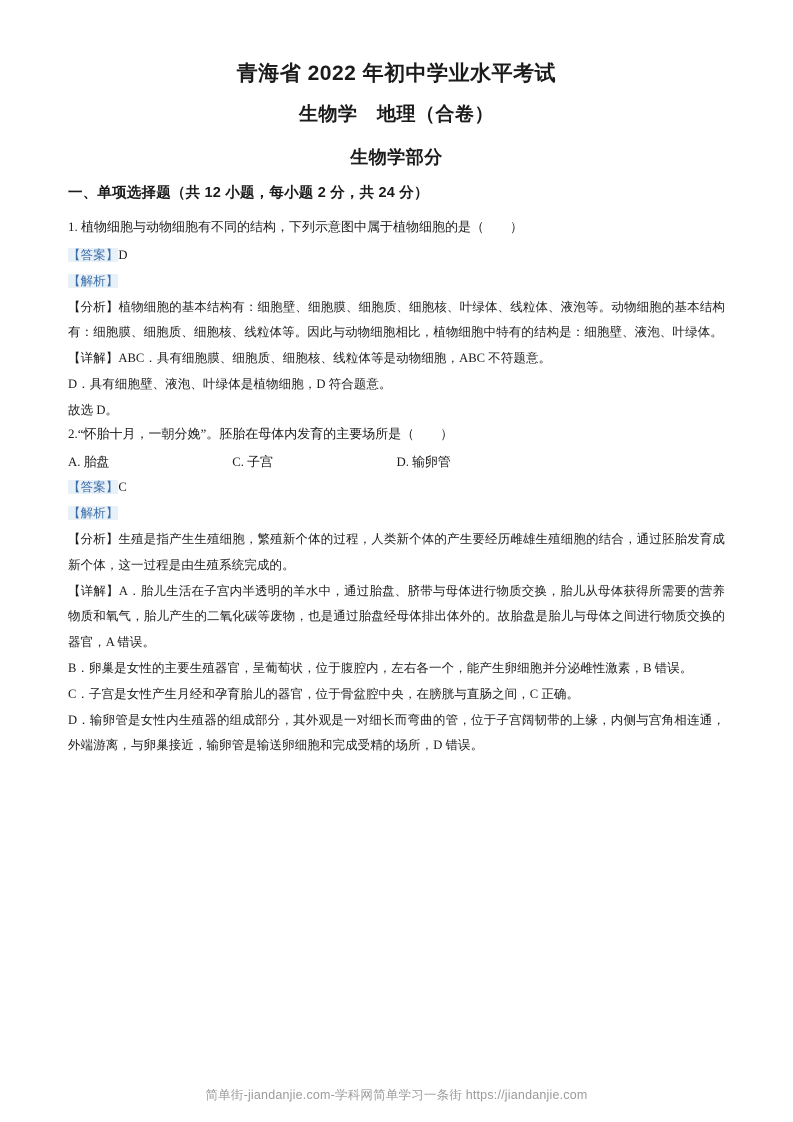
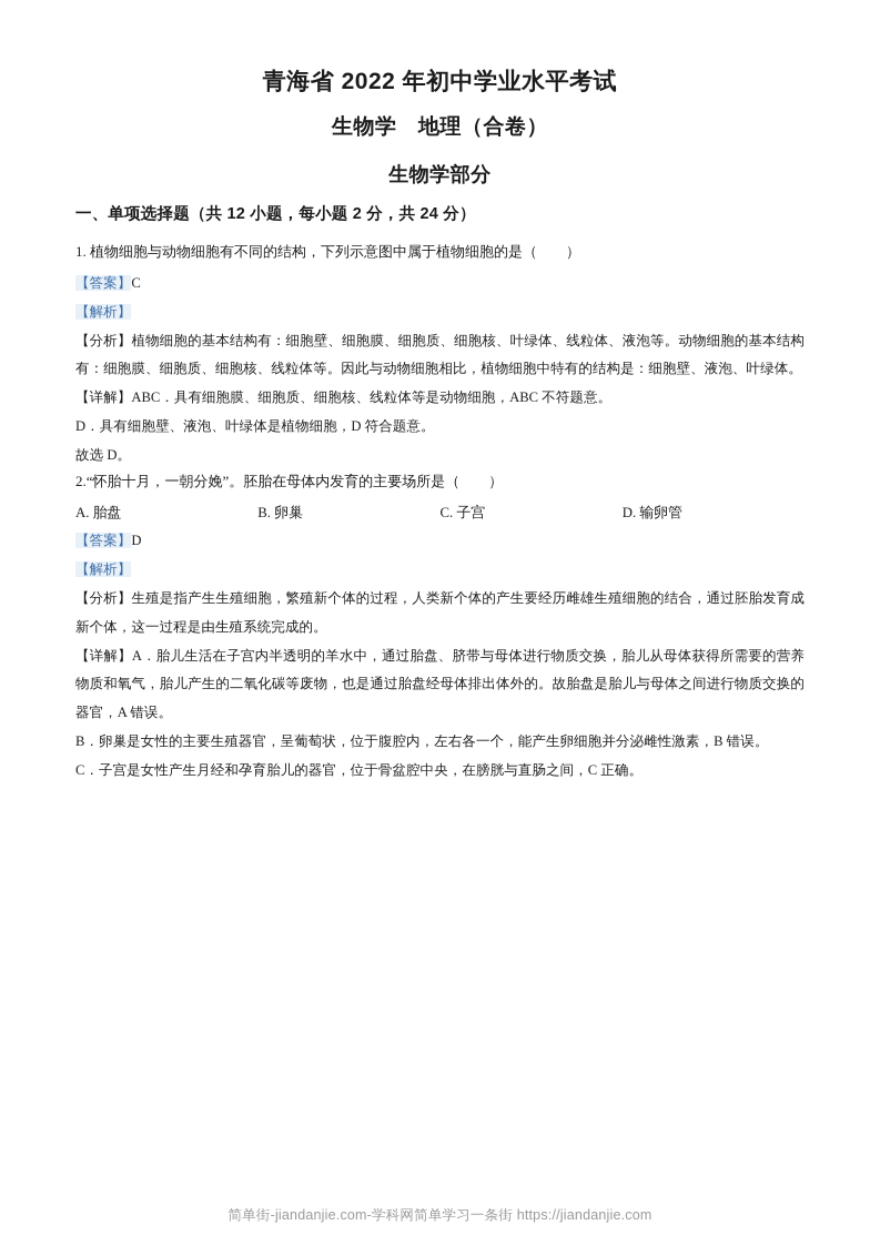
  青海省 2022 年初中学业水平考试
  生物学 地理（合卷）
  生物学部分
  一、单项选择题（共 12 小题，每小题 2 分，共 24 分）
  1. 植物细胞与动物细胞有不同的结构，下列示意图中属于植物细胞的是（ ）
- 【答案】D
+ 【答案】C
  【解析】
  【分析】植物细胞的基本结构有：细胞壁、细胞膜、细胞质、细胞核、叶绿体、线粒体、液泡等。动物细胞的基本结构有：细胞膜、细胞质、细胞核、线粒体等。因此与动物细胞相比，植物细胞中特有的结构是：细胞壁、液泡、叶绿体。
  【详解】ABC．具有细胞膜、细胞质、细胞核、线粒体等是动物细胞，ABC 不符题意。
  D．具有细胞壁、液泡、叶绿体是植物细胞，D 符合题意。
  故选 D。
  2.“怀胎十月，一朝分娩”。胚胎在母体内发育的主要场所是（ ）
  A. 胎盘
+ B. 卵巢
  C. 子宫
  D. 输卵管
- 【答案】C
+ 【答案】D
  【解析】
  【分析】生殖是指产生生殖细胞，繁殖新个体的过程，人类新个体的产生要经历雌雄生殖细胞的结合，通过胚胎发育成新个体，这一过程是由生殖系统完成的。
  【详解】A．胎儿生活在子宫内半透明的羊水中，通过胎盘、脐带与母体进行物质交换，胎儿从母体获得所需要的营养物质和氧气，胎儿产生的二氧化碳等废物，也是通过胎盘经母体排出体外的。故胎盘是胎儿与母体之间进行物质交换的器官，A 错误。
  B．卵巢是女性的主要生殖器官，呈葡萄状，位于腹腔内，左右各一个，能产生卵细胞并分泌雌性激素，B 错误。
  C．子宫是女性产生月经和孕育胎儿的器官，位于骨盆腔中央，在膀胱与直肠之间，C 正确。
- D．输卵管是女性内生殖器的组成部分，其外观是一对细长而弯曲的管，位于子宫阔韧带的上缘，内侧与宫角相连通，外端游离，与卵巢接近，输卵管是输送卵细胞和完成受精的场所，D 错误。
  简单街-jiandanjie.com-学科网简单学习一条街 https://jiandanjie.com
